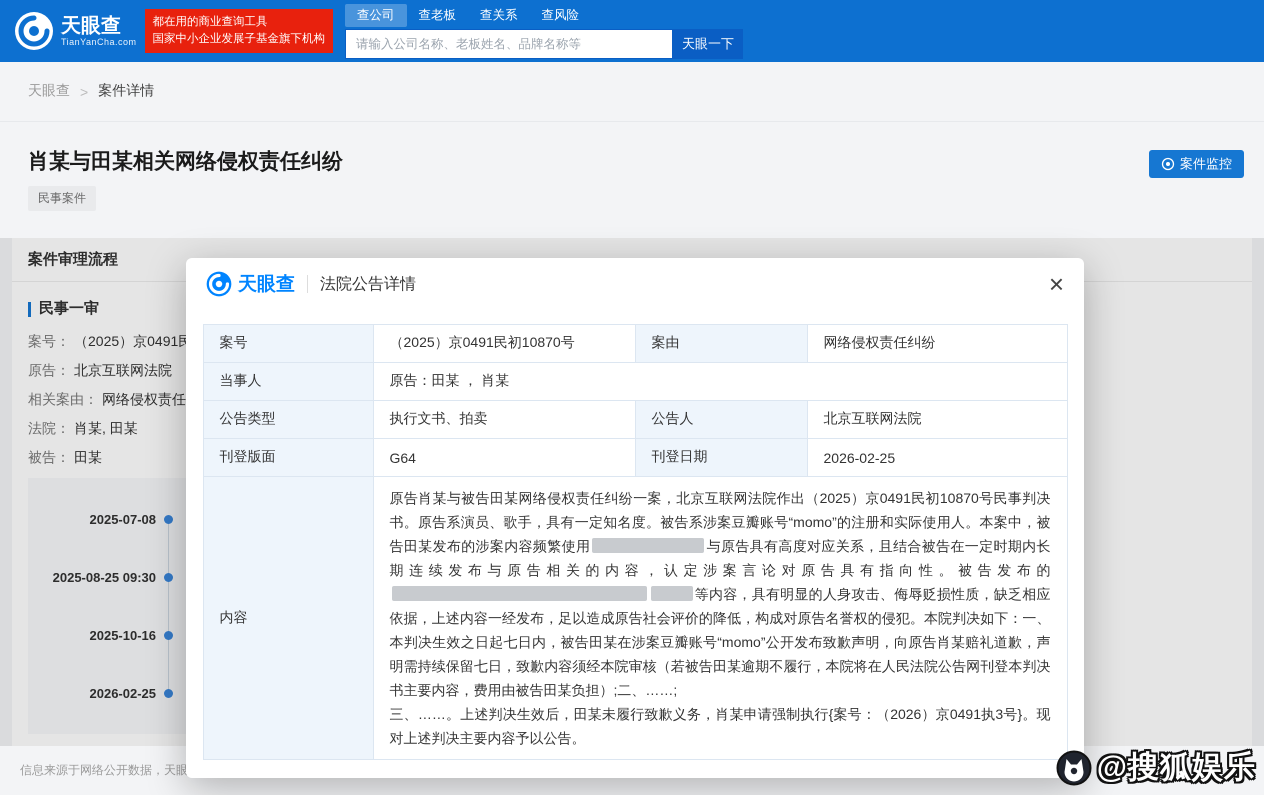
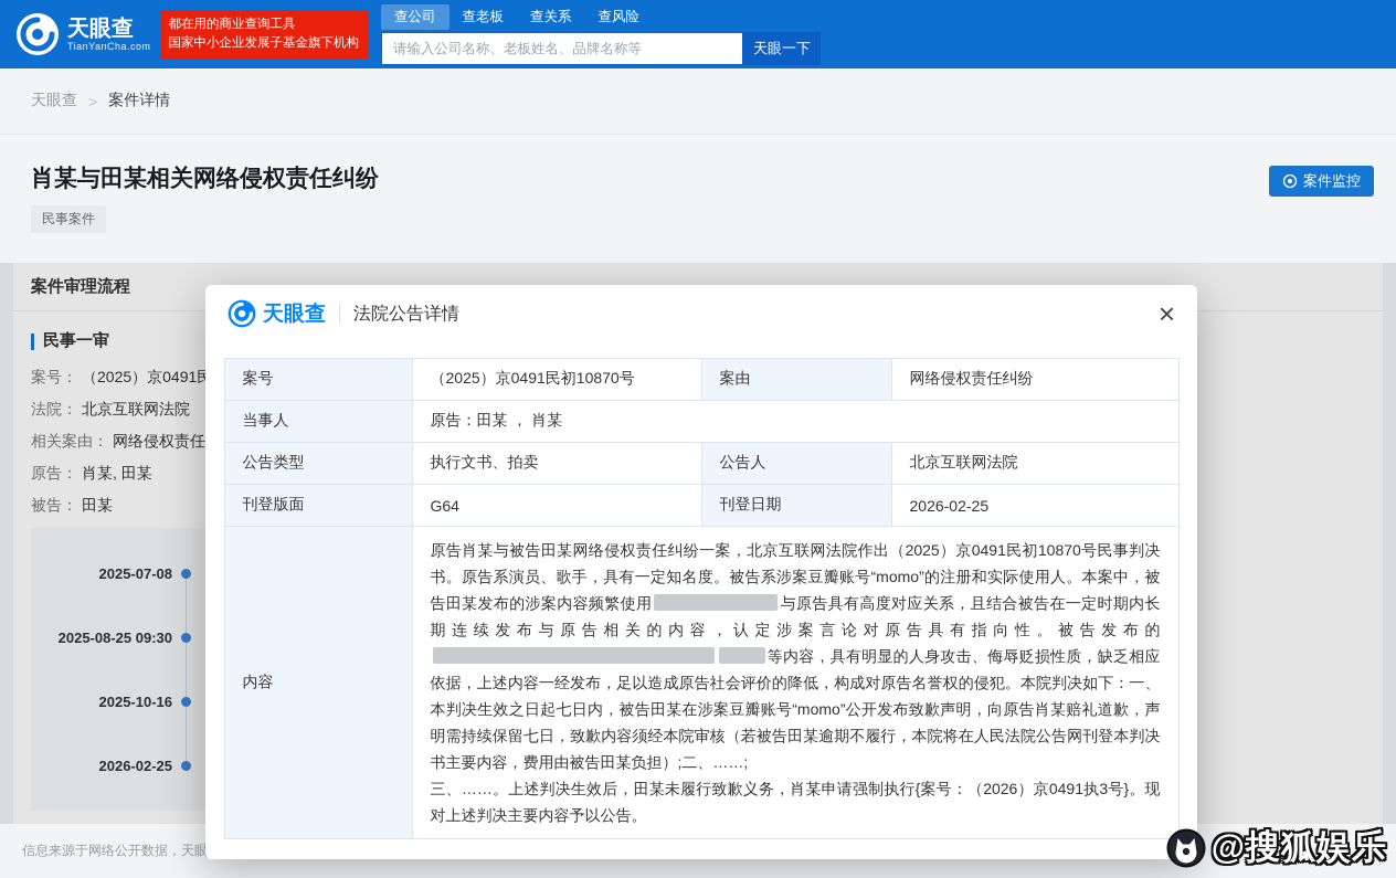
  天眼查
  TianYanCha.com
  都在用的商业查询工具
  国家中小企业发展子基金旗下机构
  查公司
  查老板
  查关系
  查风险
  请输入公司名称、老板姓名、品牌名称等
  天眼一下
  天眼查
  >
  案件详情
  肖某与田某相关网络侵权责任纠纷
  民事案件
  案件监控
  案件审理流程
  民事一审
- 原告： 北京互联网法院
+ 法院： 北京互联网法院
  相关案由： 网络侵权责任
- 法院： 肖某, 田某
+ 原告： 肖某, 田某
  被告： 田某
  2025-07-08
  2025-08-25 09:30
  2025-10-16
  2026-02-25
  天眼查
  法院公告详情
  ×
  案号	（2025）京0491民初10870号	案由	网络侵权责任纠纷
  当事人	原告：田某 ， 肖某
  公告类型	执行文书、拍卖	公告人	北京互联网法院
  刊登版面	G64	刊登日期	2026-02-25
  内容	原告肖某与被告田某网络侵权责任纠纷一案，北京互联网法院作出（2025）京0491民初10870号民事判决书。原告系演员、歌手，具有一定知名度。被告系涉案豆瓣账号“momo”的注册和实际使用人。本案中，被告田某发布的涉案内容频繁使用 与原告具有高度对应关系，且结合被告在一定时期内长期连续发布与原告相关的内容，认定涉案言论对原告具有指向性。被告发布的等内容，具有明显的人身攻击、侮辱贬损性质，缺乏相应依据，上述内容一经发布，足以造成原告社会评价的降低，构成对原告名誉权的侵犯。本院判决如下：一、本判决生效之日起七日内，被告田某在涉案豆瓣账号“momo”公开发布致歉声明，向原告肖某赔礼道歉，声明需持续保留七日，致歉内容须经本院审核（若被告田某逾期不履行，本院将在人民法院公告网刊登本判决书主要内容，费用由被告田某负担）;二、……;三、……。上述判决生效后，田某未履行致歉义务，肖某申请强制执行{案号：（2026）京0491执3号}。现对上述判决主要内容予以公告。
  @搜狐娱乐
